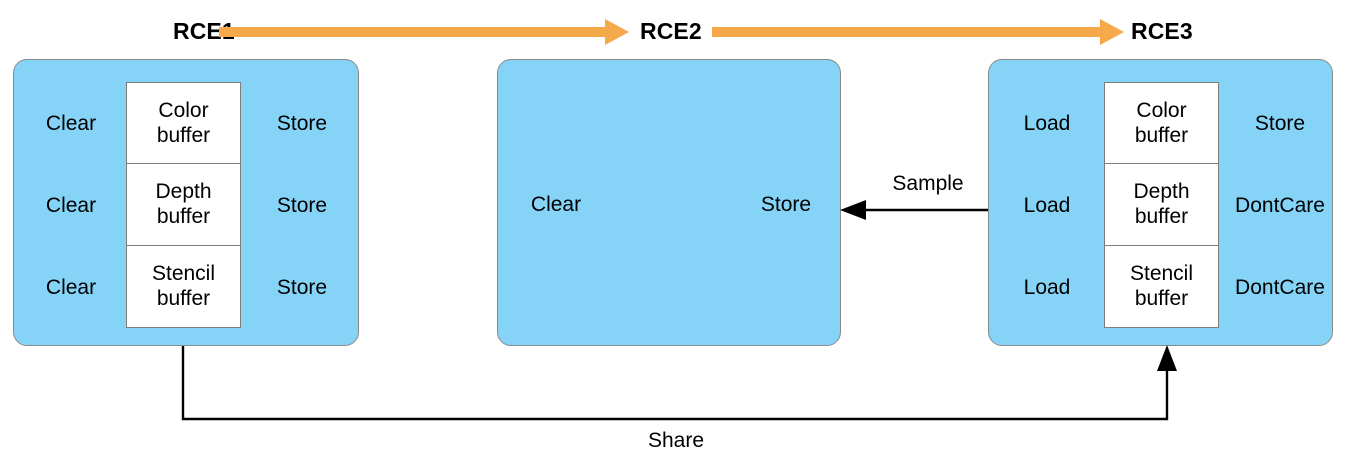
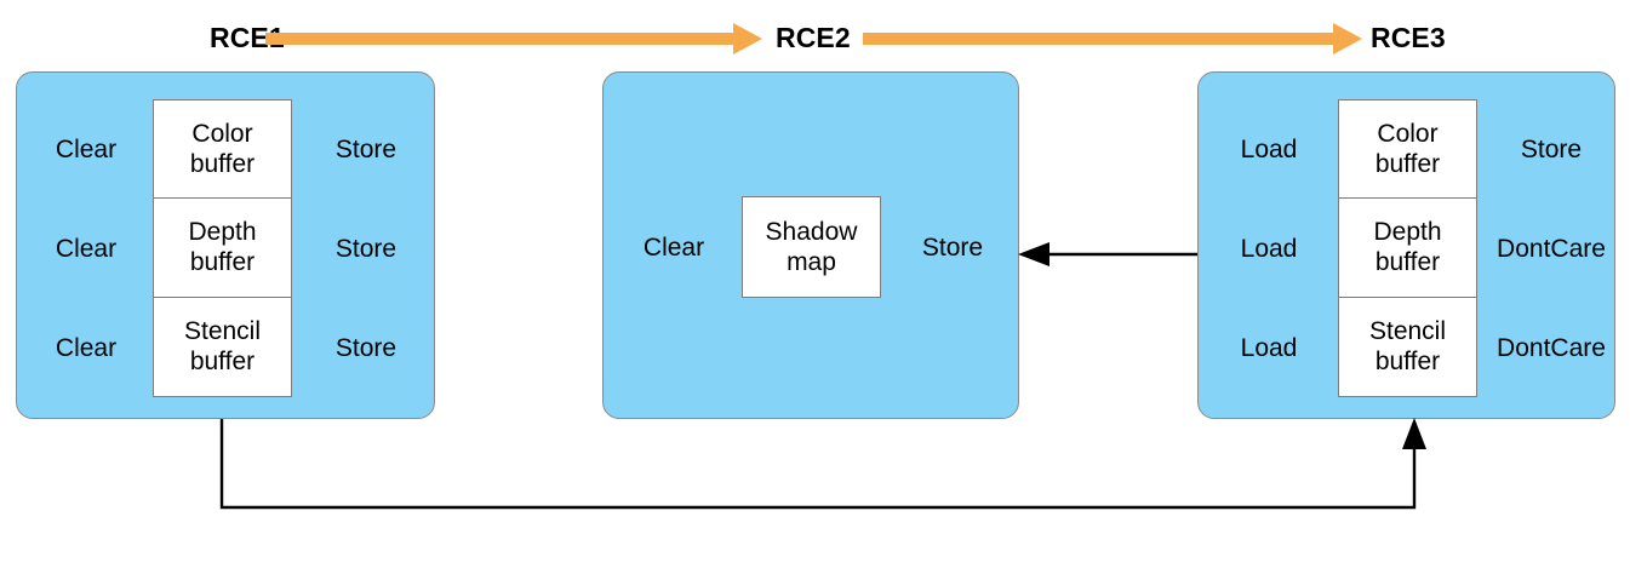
  RCE
  RCE2
  RCE3
  Color buffer
  Depth buffer
  Stencil buffer
  Clear
  Clear
  Clear
  Store
  Store
  Store
+ Shadow map
  Clear
  Store
  Color buffer
  Depth buffer
  Stencil buffer
  Load
  Load
  Load
  Store
  DontCare
  DontCare
- Sample
- Share
